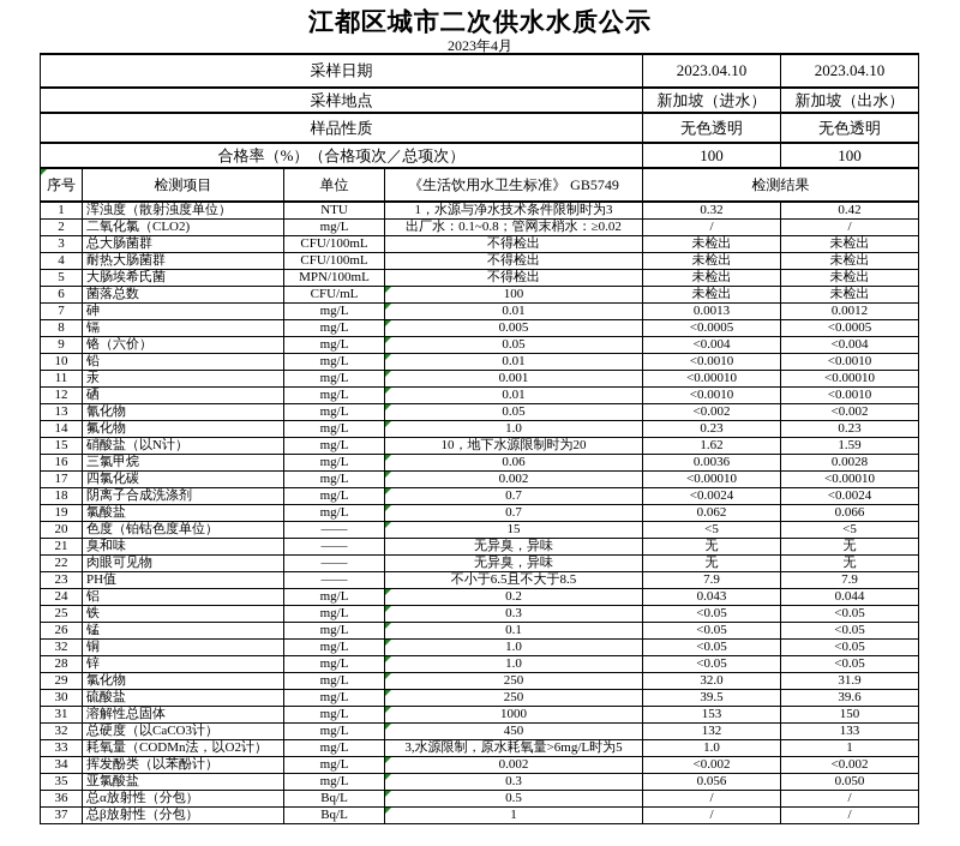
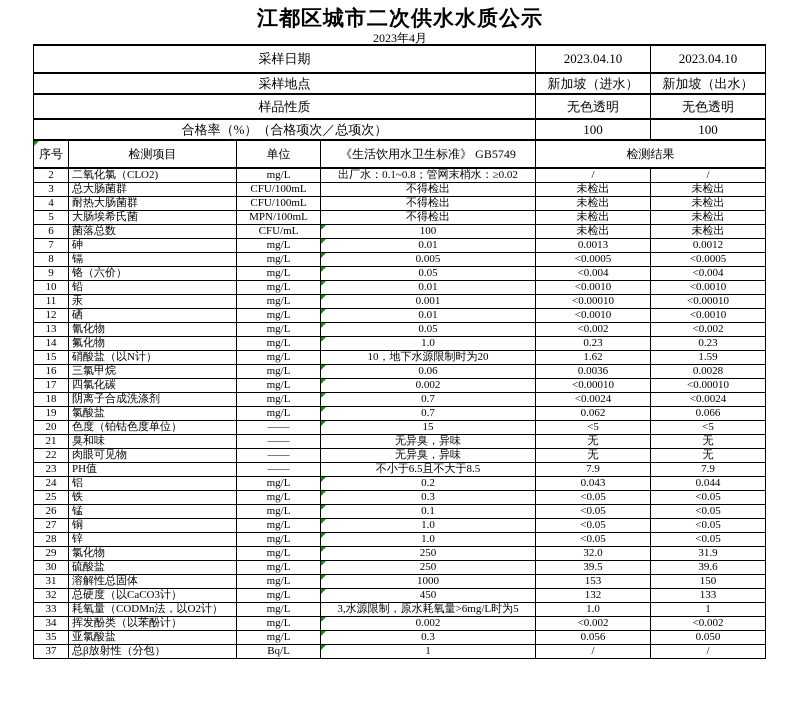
  江都区城市二次供水水质公示
  2023年4月
  采样日期	2023.04.10	2023.04.10
  采样地点	新加坡（进水）	新加坡（出水）
  样品性质	无色透明	无色透明
  合格率（%）（合格项次／总项次）	100	100
  序号	检测项目	单位	《生活饮用水卫生标准》 GB5749	检测结果
- 1	浑浊度（散射浊度单位）	NTU	1，水源与净水技术条件限制时为3	0.32	0.42
  2	二氧化氯（CLO2)	mg/L	出厂水：0.1~0.8；管网末梢水：≥0.02	/	/
  3	总大肠菌群	CFU/100mL	不得检出	未检出	未检出
  4	耐热大肠菌群	CFU/100mL	不得检出	未检出	未检出
  5	大肠埃希氏菌	MPN/100mL	不得检出	未检出	未检出
  6	菌落总数	CFU/mL	100	未检出	未检出
  7	砷	mg/L	0.01	0.0013	0.0012
  8	镉	mg/L	0.005	<0.0005	<0.0005
  9	铬（六价）	mg/L	0.05	<0.004	<0.004
  10	铅	mg/L	0.01	<0.0010	<0.0010
  11	汞	mg/L	0.001	<0.00010	<0.00010
  12	硒	mg/L	0.01	<0.0010	<0.0010
  13	氰化物	mg/L	0.05	<0.002	<0.002
  14	氟化物	mg/L	1.0	0.23	0.23
  15	硝酸盐（以N计）	mg/L	10，地下水源限制时为20	1.62	1.59
  16	三氯甲烷	mg/L	0.06	0.0036	0.0028
  17	四氯化碳	mg/L	0.002	<0.00010	<0.00010
  18	阴离子合成洗涤剂	mg/L	0.7	<0.0024	<0.0024
  19	氯酸盐	mg/L	0.7	0.062	0.066
  20	色度（铂钴色度单位）	——	15	<5	<5
  21	臭和味	——	无异臭，异味	无	无
  22	肉眼可见物	——	无异臭，异味	无	无
  23	PH值	——	不小于6.5且不大于8.5	7.9	7.9
  24	铝	mg/L	0.2	0.043	0.044
  25	铁	mg/L	0.3	<0.05	<0.05
  26	锰	mg/L	0.1	<0.05	<0.05
- 32	铜	mg/L	1.0	<0.05	<0.05
+ 27	铜	mg/L	1.0	<0.05	<0.05
  28	锌	mg/L	1.0	<0.05	<0.05
  29	氯化物	mg/L	250	32.0	31.9
  30	硫酸盐	mg/L	250	39.5	39.6
  31	溶解性总固体	mg/L	1000	153	150
  32	总硬度（以CaCO3计）	mg/L	450	132	133
  33	耗氧量（CODMn法，以O2计）	mg/L	3,水源限制，原水耗氧量>6mg/L时为5	1.0	1
  34	挥发酚类（以苯酚计）	mg/L	0.002	<0.002	<0.002
  35	亚氯酸盐	mg/L	0.3	0.056	0.050
- 36	总α放射性（分包）	Bq/L	0.5	/	/
  37	总β放射性（分包）	Bq/L	1	/	/
